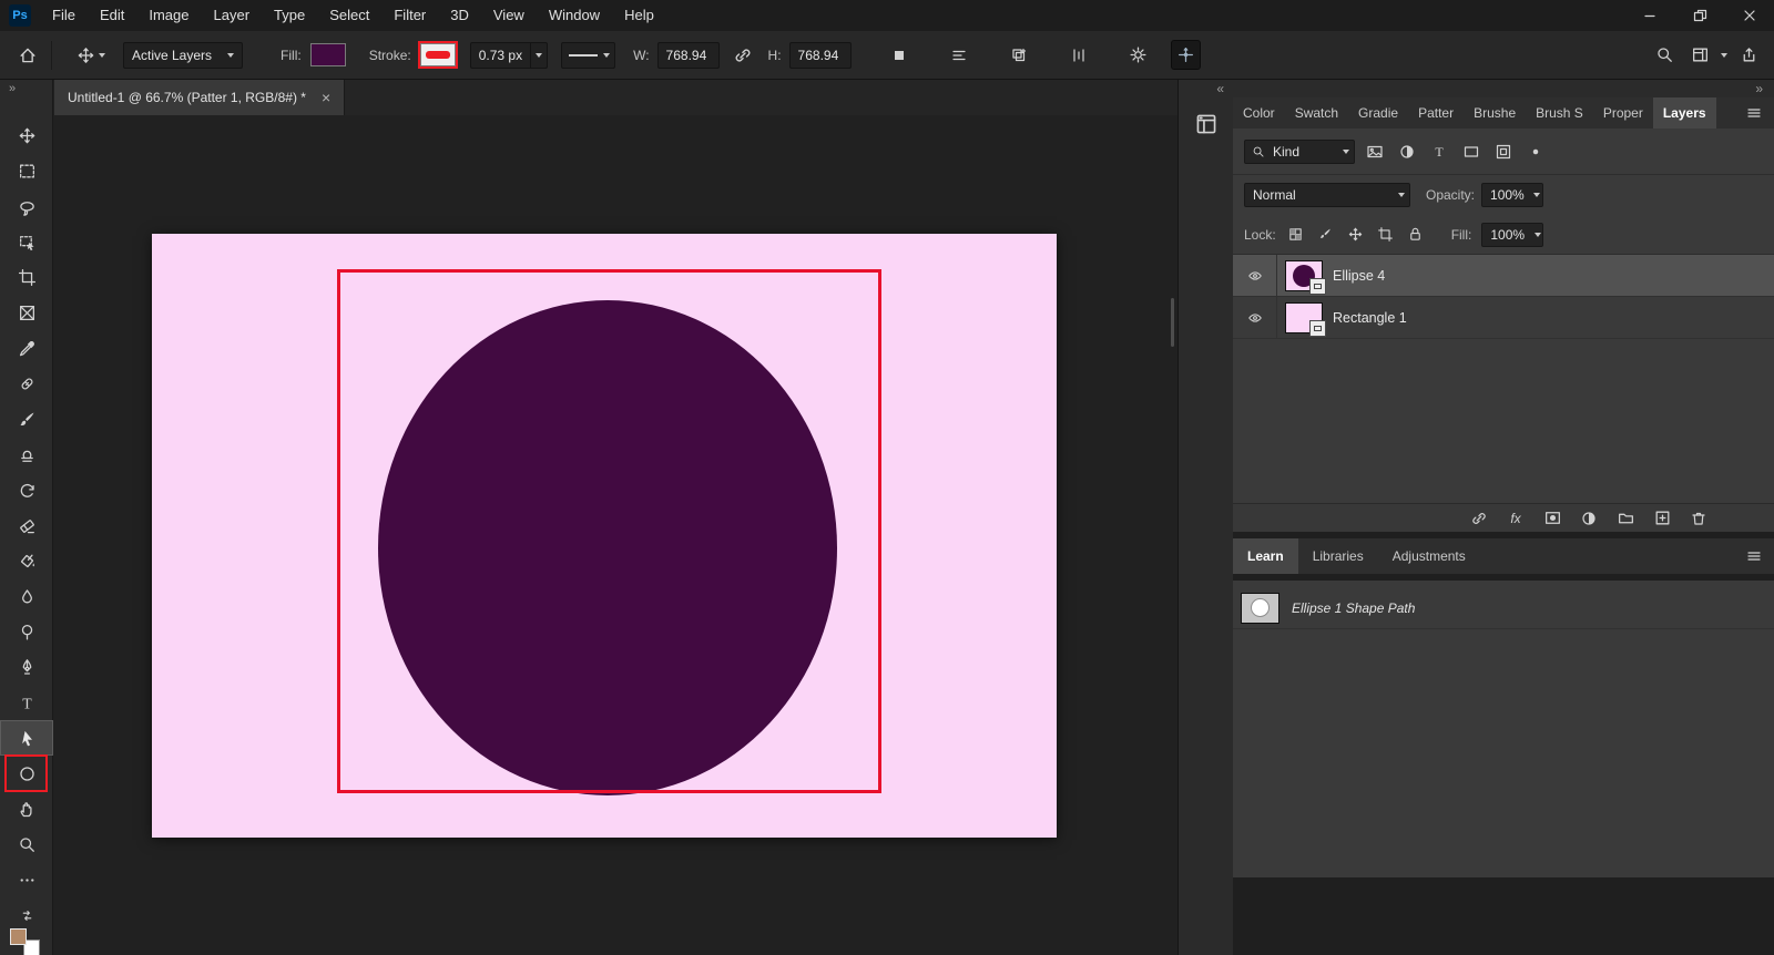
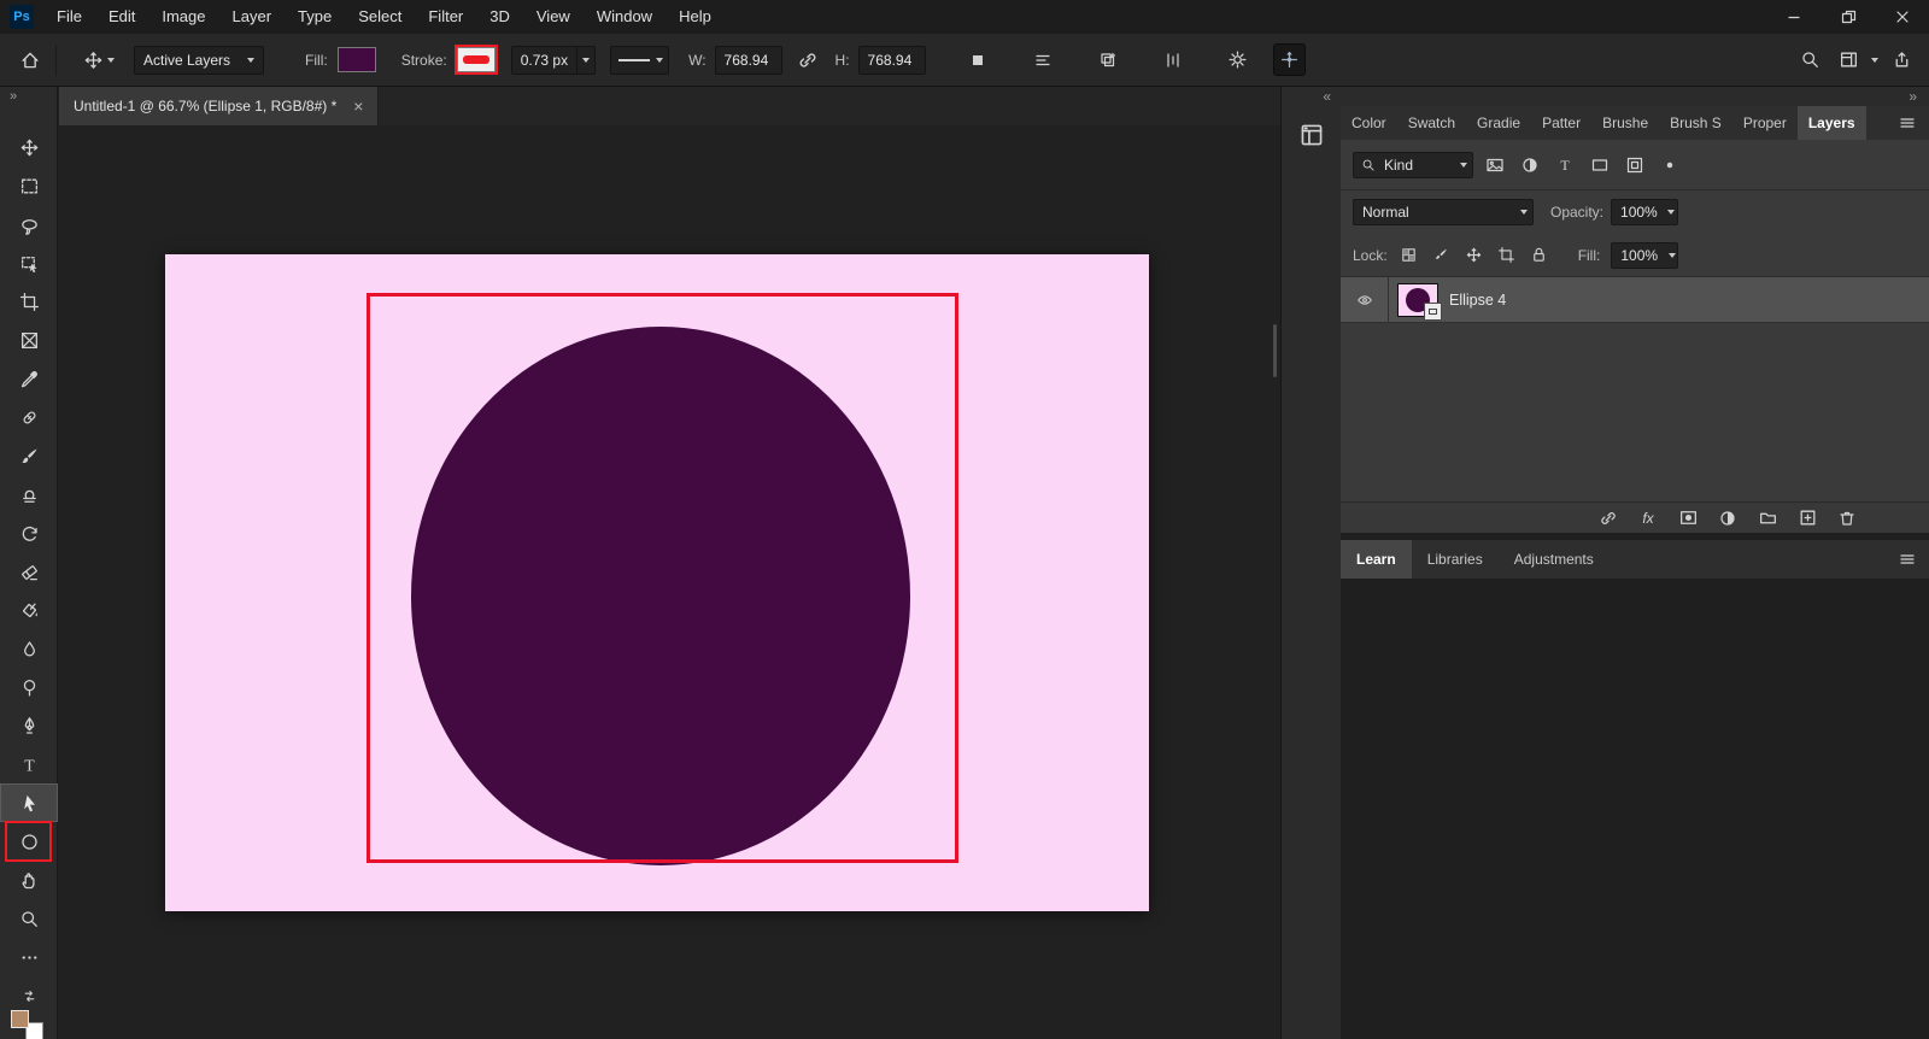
  Ps
  File
  Edit
  Image
  Layer
  Type
  Select
  Filter
  3D
  View
  Window
  Help
  Active Layers
  Fill:
  Stroke:
  0.73 px
  W:
  768.94
  H:
  768.94
  »
  T
- Untitled-1 @ 66.7% (Patter 1, RGB/8#) *
+ Untitled-1 @ 66.7% (Ellipse 1, RGB/8#) *
  ×
  «
  »
  Color
  Swatch
  Gradie
  Patter
  Brushe
  Brush S
  Proper
  Layers
  Kind
  T
  Normal
  Opacity:
  100%
  Lock:
  Fill:
  100%
  Ellipse 4
- Rectangle 1
  fx
  Learn
  Libraries
  Adjustments
- Ellipse 1 Shape Path
